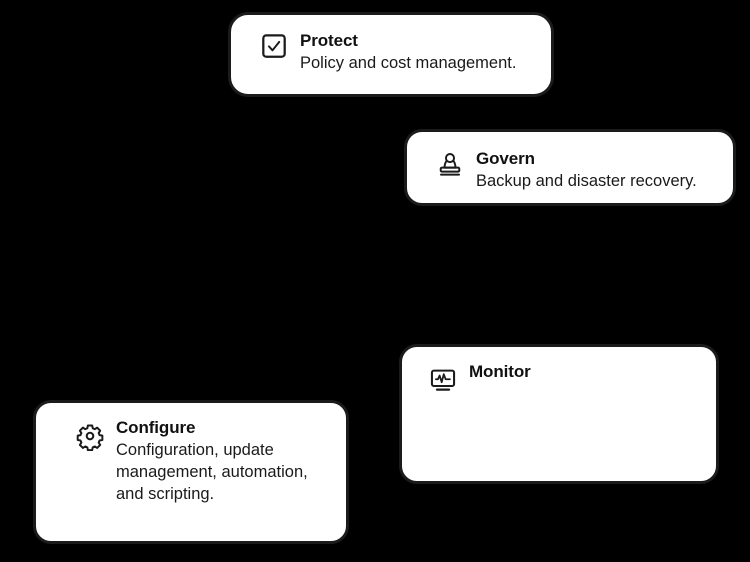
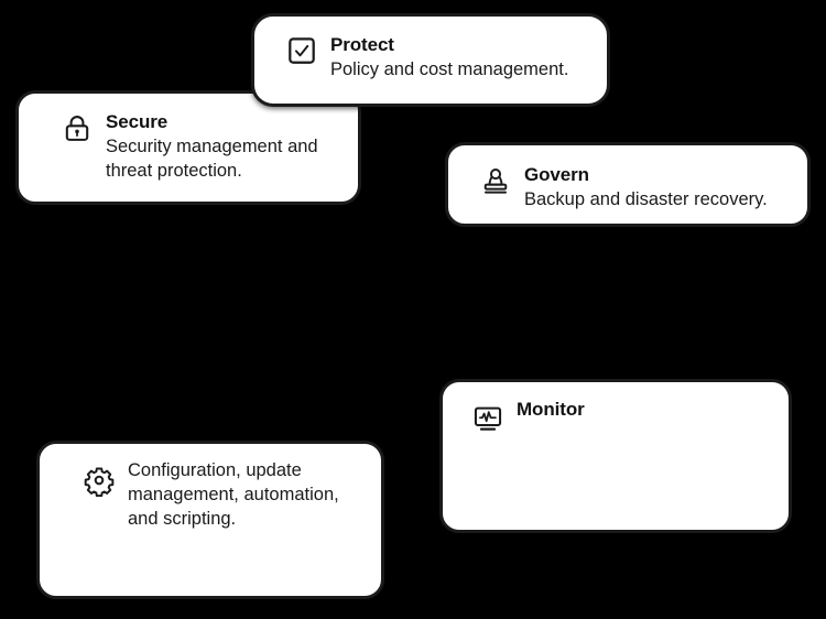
  Protect
  Policy and cost management.
+ Secure
+ Security management and threat protection.
  Govern
  Backup and disaster recovery.
  Monitor
- Configure
  Configuration, update management, automation, and scripting.
